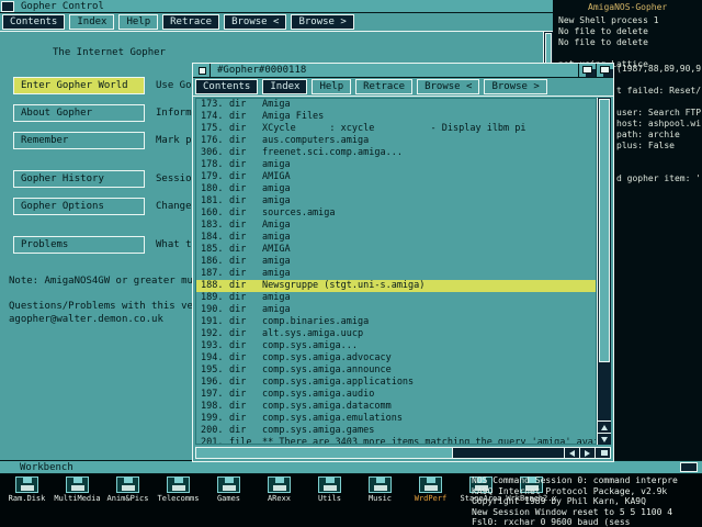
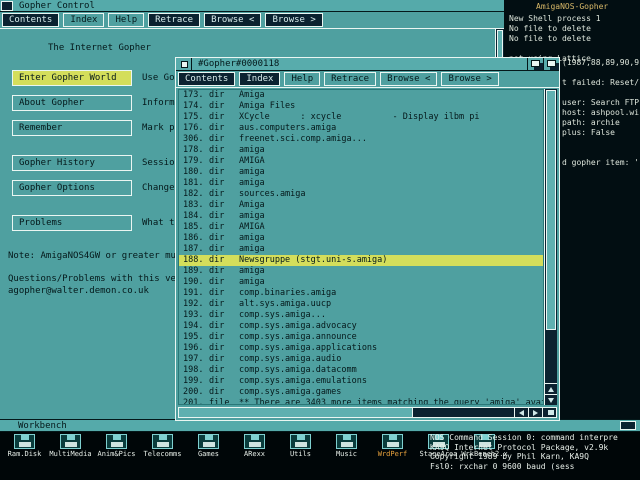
  Gopher Control
  Contents
  Index
  Help
  Retrace
  Browse <
  Browse >
  The Internet Gopher
  Enter Gopher World
  About Gopher
  Remember
  Gopher History
  Gopher Options
  Problems
  Note: AmigaNOS4GW or greater mu
  Questions/Problems with this ve
  agopher@walter.demon.co.uk
  AmigaNOS-Gopher
  New Shell process 1
  No file to delete
  No file to delete
  (1987,88,89,90,9
  t failed: Reset/
  user: Search FTP
  host: ashpool.wi
  path: archie
  plus: False
  d gopher item: '
  #Gopher#0000118
  Contents
  Index
  Help
  Retrace
  Browse <
  Browse >
  173.
  dir
  Amiga
  174.
  dir
  Amiga Files
  175.
  dir
  XCycle : xcycle - Display ilbm pi
  176.
  dir
  aus.computers.amiga
  306.
  dir
  freenet.sci.comp.amiga...
  178.
  dir
  amiga
  179.
  dir
  AMIGA
  180.
  dir
  amiga
  181.
  dir
  amiga
- 160.
+ 182.
  dir
  sources.amiga
  183.
  dir
  Amiga
  184.
  dir
  amiga
  185.
  dir
  AMIGA
  186.
  dir
  amiga
  187.
  dir
  amiga
  188.
  dir
  Newsgruppe (stgt.uni-s.amiga)
  189.
  dir
  amiga
  190.
  dir
  amiga
  191.
  dir
  comp.binaries.amiga
  192.
  dir
  alt.sys.amiga.uucp
  193.
  dir
  comp.sys.amiga...
  194.
  dir
  comp.sys.amiga.advocacy
  195.
  dir
  comp.sys.amiga.announce
  196.
  dir
  comp.sys.amiga.applications
  197.
  dir
  comp.sys.amiga.audio
  198.
  dir
  comp.sys.amiga.datacomm
  199.
  dir
  comp.sys.amiga.emulations
  200.
  dir
  comp.sys.amiga.games
  201.
  file
  ** There are 3403 more items matching the query 'amiga' ava
  Workbench
  Ram.Disk
  MultiMedia
  Anim&Pics
  Telecomms
  Games
  ARexx
  Utils
  Music
  WrdPerf
  StageArea
  WrkBench2.x
  NOS Command Session 0: command interpre
  KA9Q Internet Protocol Package, v2.9k
  Copyright 1989 by Phil Karn, KA9Q
- New Session Window reset to 5 5 1100 4
  Fsl0: rxchar 0 9600 baud (sess
